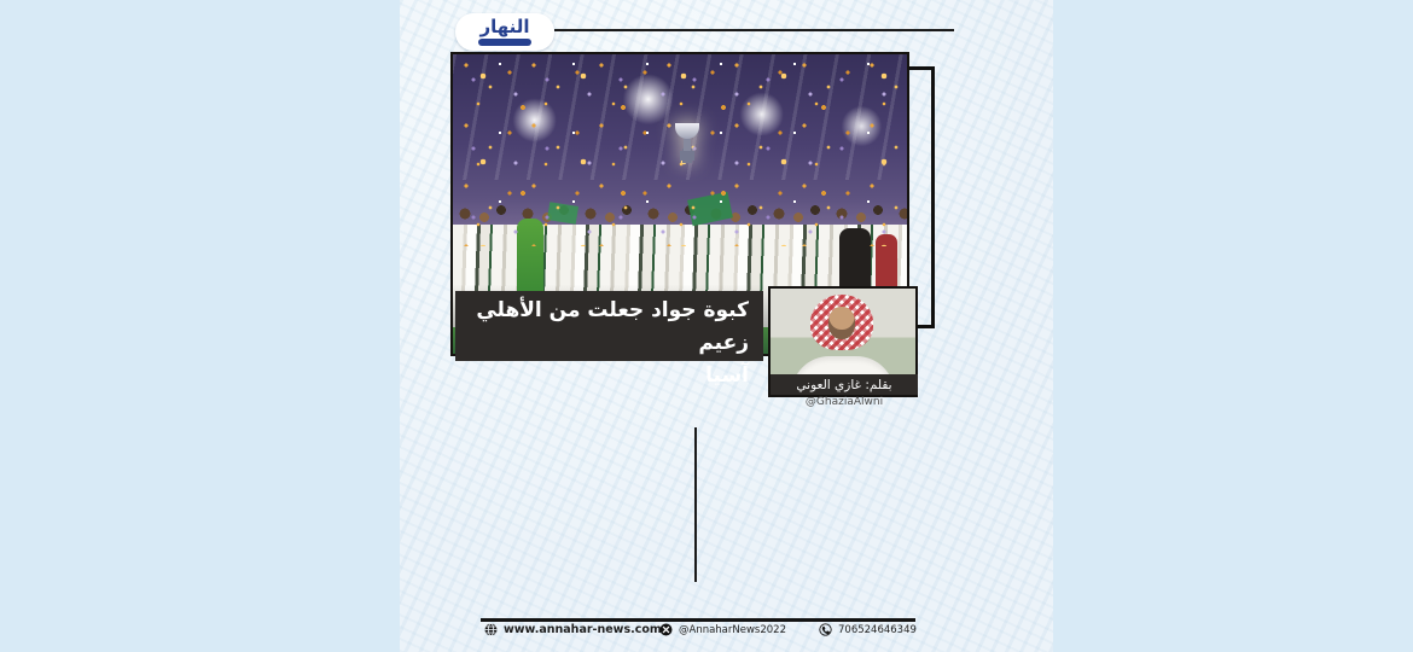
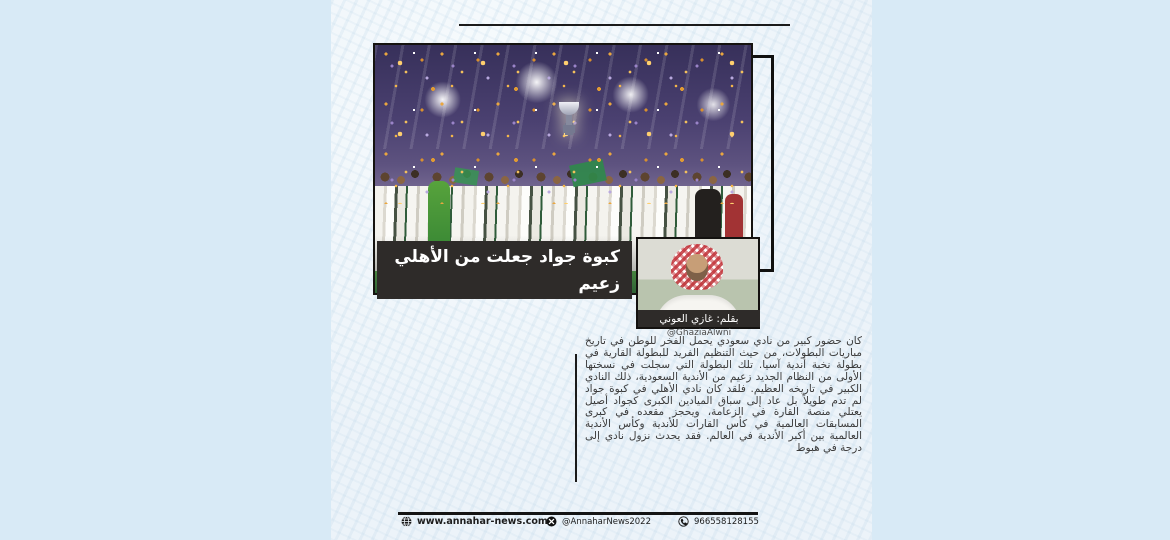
- النهار
  كبوة جواد جعلت من الأهلي زعيم
- آسيا
  بقلم: غازي العوني
  @GhaziaAlwni
+ كان حضور كبير من نادي سعودي يحمل الفخر للوطن في تاريخ مباريات البطولات، من حيث التنظيم الفريد للبطولة القارية في بطولة نخبة أندية آسيا. تلك البطولة التي سجلت في نسختها الأولى من النظام الجديد زعيم من الأندية السعودية، ذلك النادي الكبير في تاريخه العظيم. فلقد كان نادي الأهلي في كبوة جواد لم تدم طويلاً بل عاد إلى سباق الميادين الكبرى كجواد أصيل يعتلي منصة القارة في الزعامة، ويحجز مقعده في كبرى المسابقات العالمية في كأس القارات للأندية وكأس الأندية العالمية بين أكبر الأندية في العالم. فقد يحدث نزول نادي إلى درجة في هبوط
  www.annahar-news.com
  @AnnaharNews2022
- 706524646349
+ 966558128155
